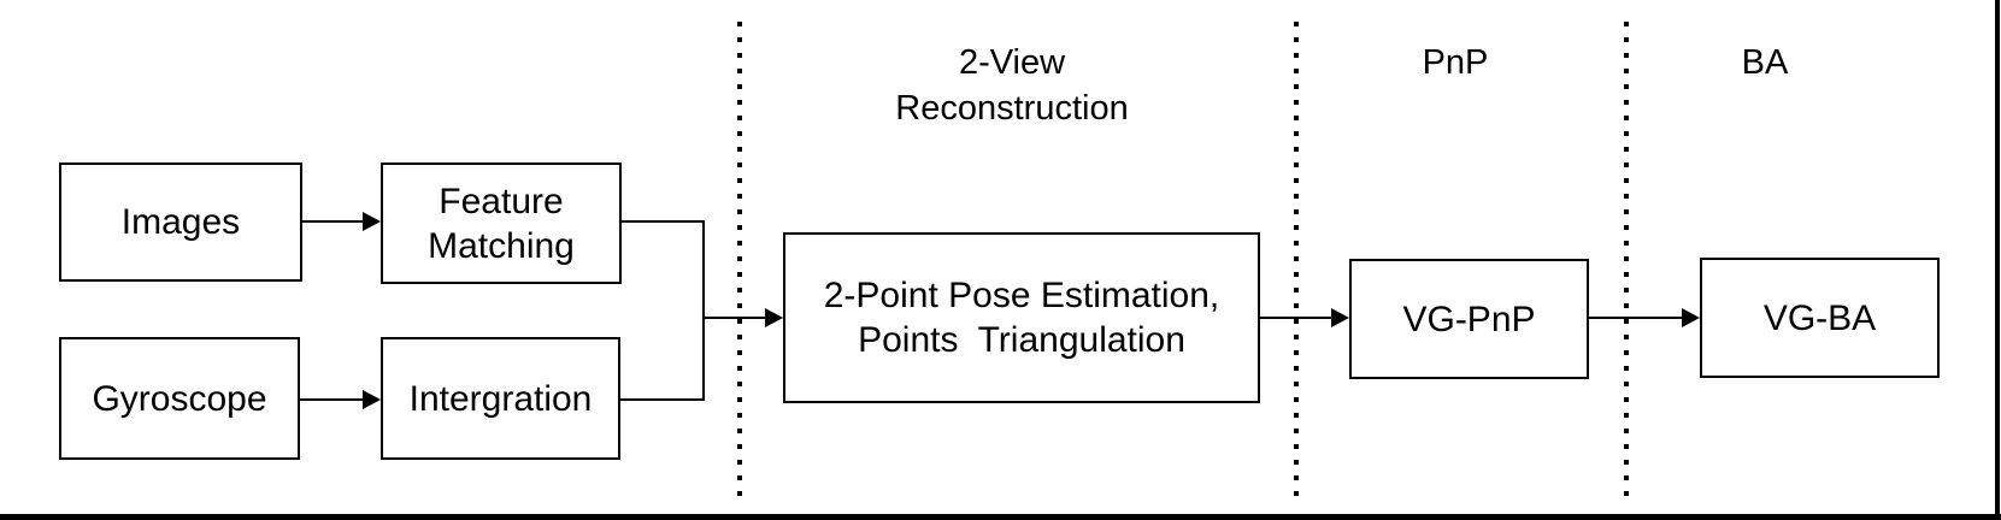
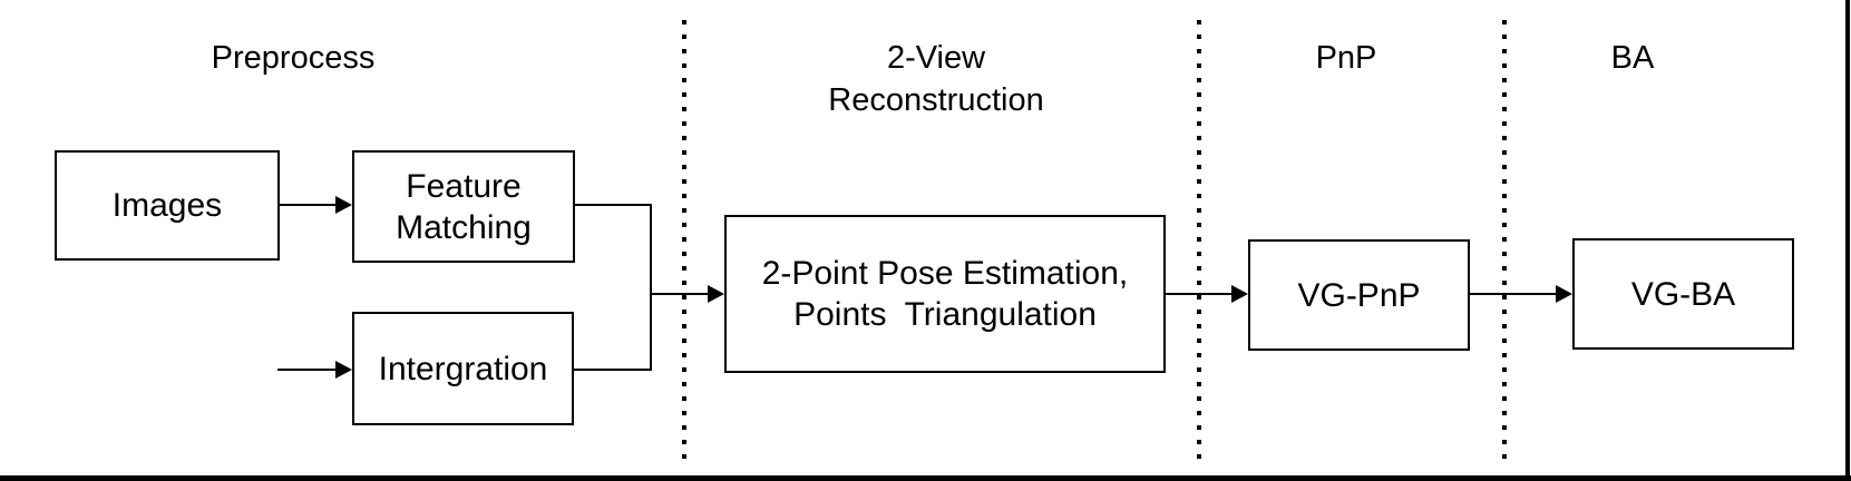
+ Preprocess
  2-View
  Reconstruction
  PnP
  BA
  Images
  Feature
  Matching
- Gyroscope
  Intergration
  2-Point Pose Estimation,
  Points Triangulation
  VG-PnP
  VG-BA
